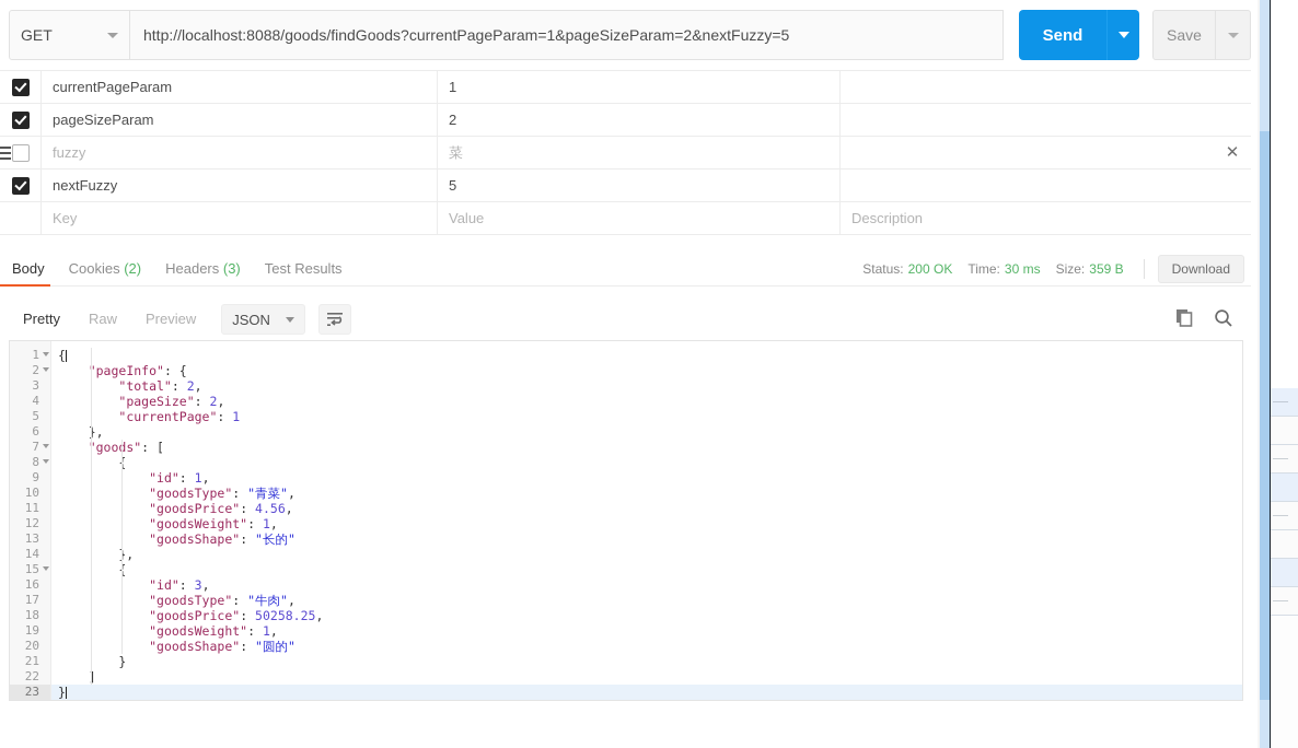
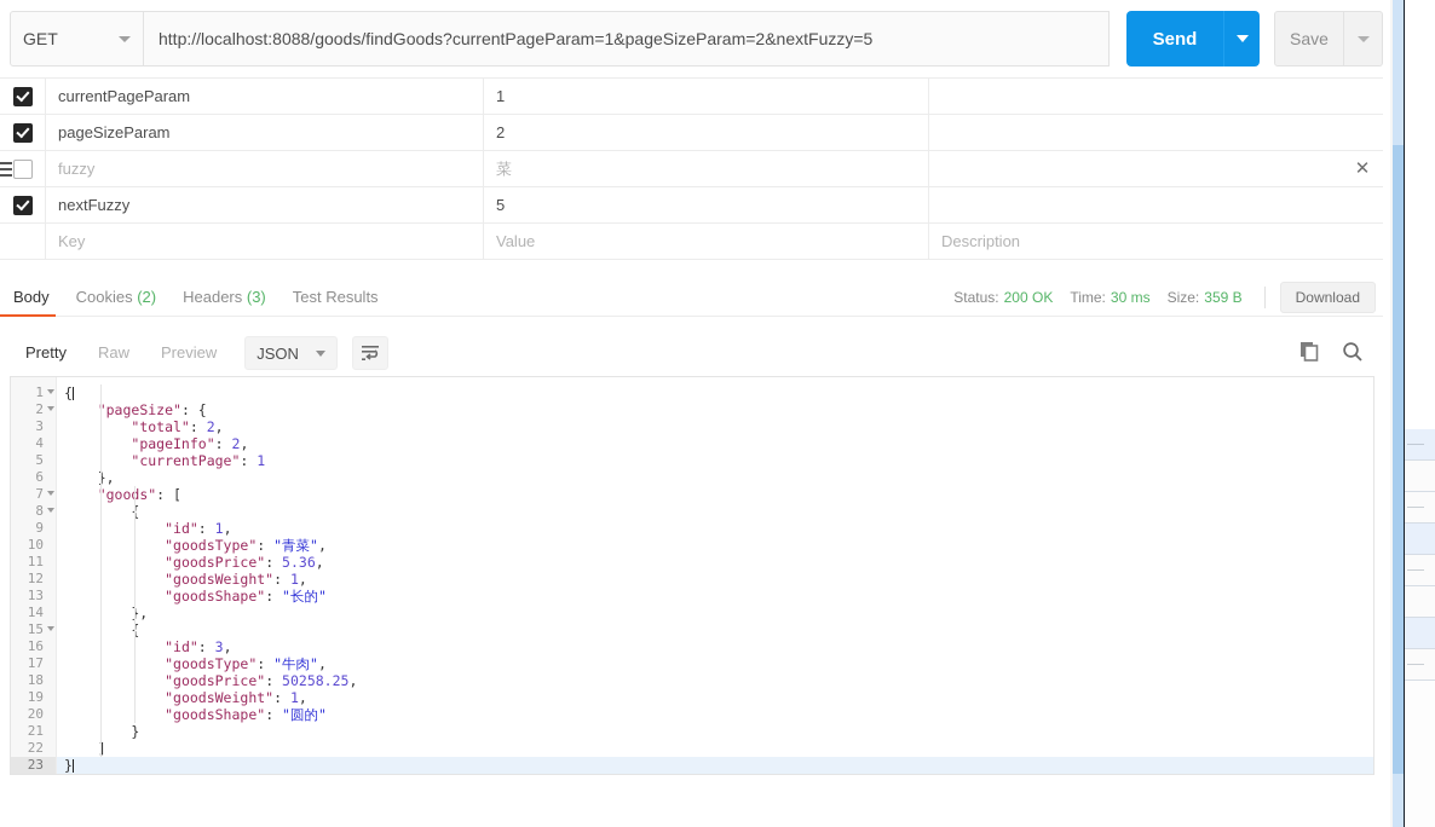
  GET
  http://localhost:8088/goods/findGoods?currentPageParam=1&pageSizeParam=2&nextFuzzy=5
  Send
  Save
  currentPageParam
  1
  pageSizeParam
  2
  fuzzy
  菜
  ✕
  nextFuzzy
  5
  Key
  Value
  Description
  Body
  Cookies (2)
  Headers (3)
  Test Results
  Status:
  200 OK
  Time:
  30 ms
  Size:
  359 B
  Download
  Pretty
  Raw
  Preview
  JSON
  1
  2
  3
  4
  5
  6
  7
  8
  9
  10
  11
  12
  13
  14
  15
  16
  17
  18
  19
  20
  21
  22
  23
  {
- "pageInfo": {
+ "pageSize": {
  "total": 2,
- "pageSize": 2,
+ "pageInfo": 2,
  "currentPage": 1
  },
  "goos": [
  "id": 1,
  "goodsType": "青菜",
- "goodsPrice": 4.56,
+ "goodsPrice": 5.36,
  "goodsWeight": 1,
  "goodsShape": "长的"
  "id": 3,
  "goodsType": "牛肉",
  "goodsPrice": 50258.25,
  "goodsWeight": 1,
  "goodsShape": "圆的"
  }
  ]
  }
